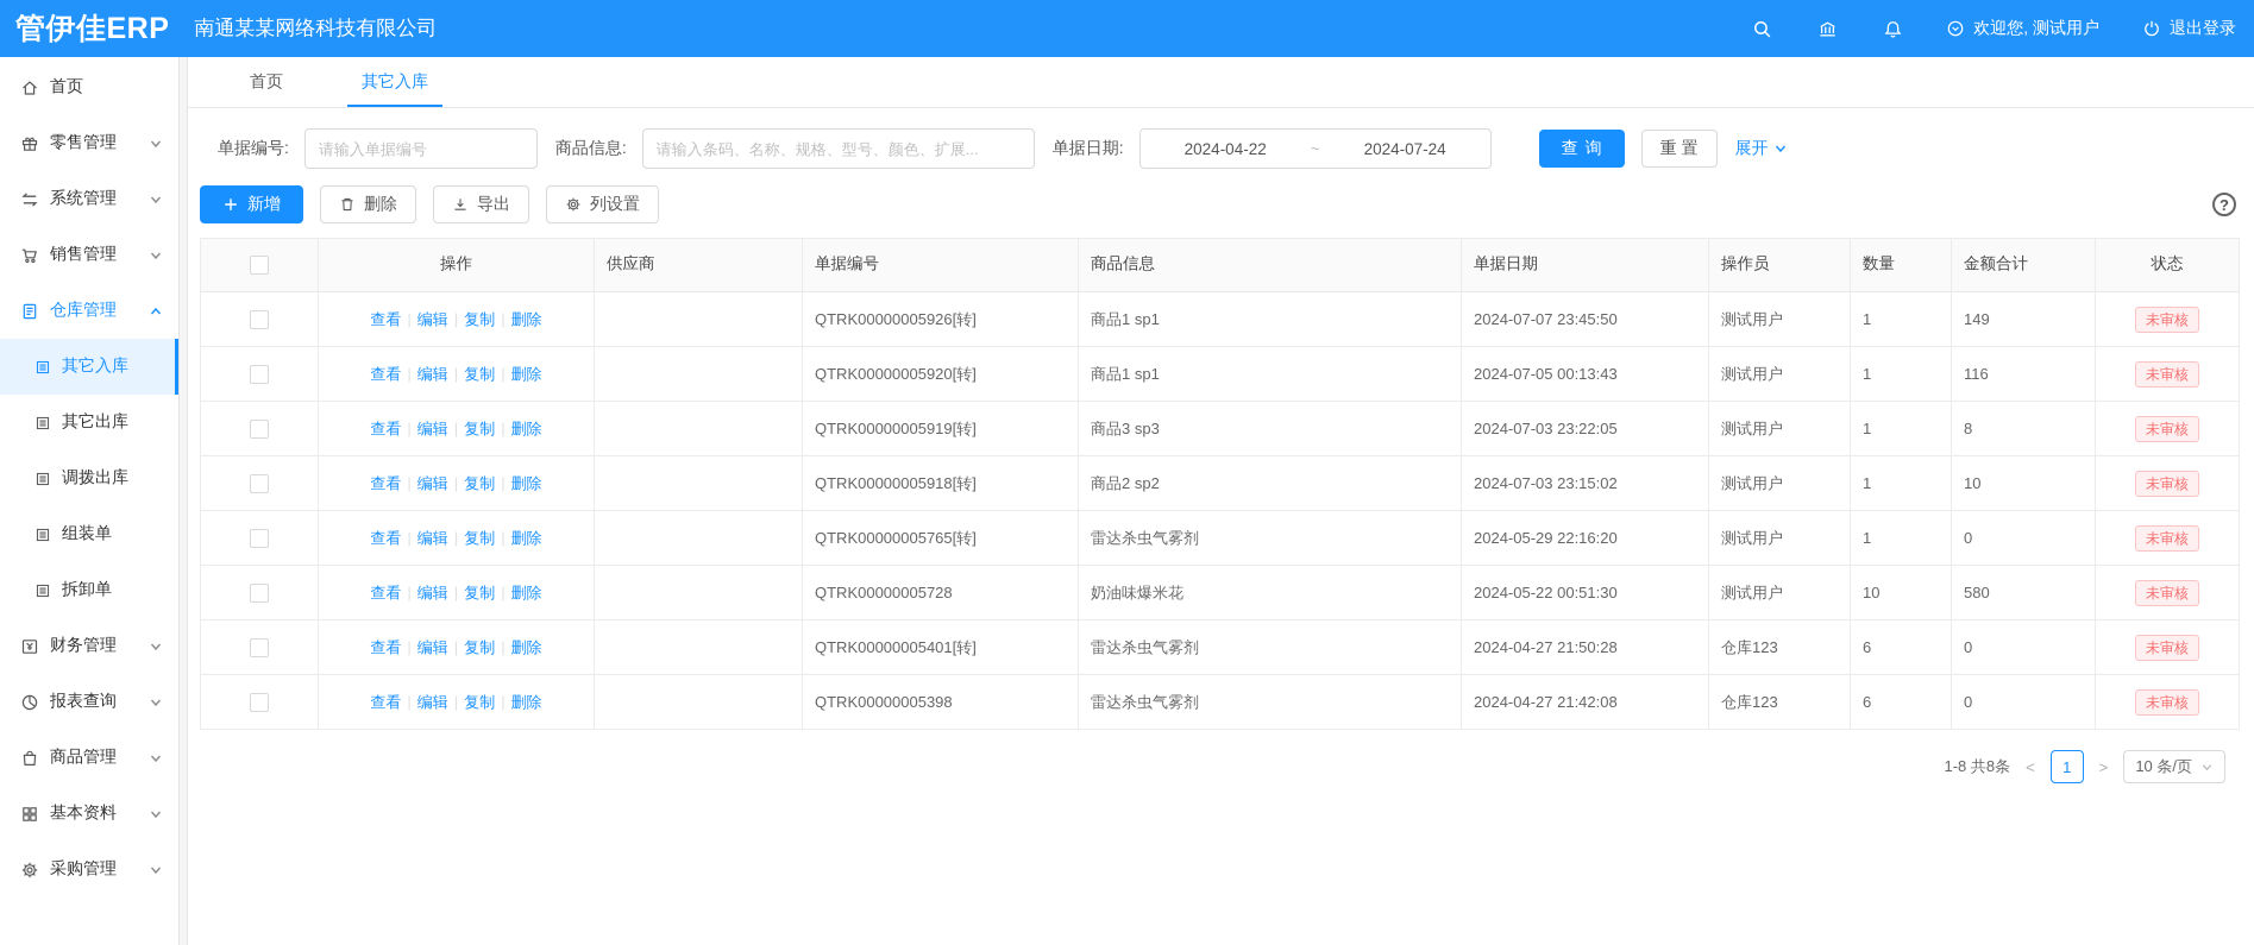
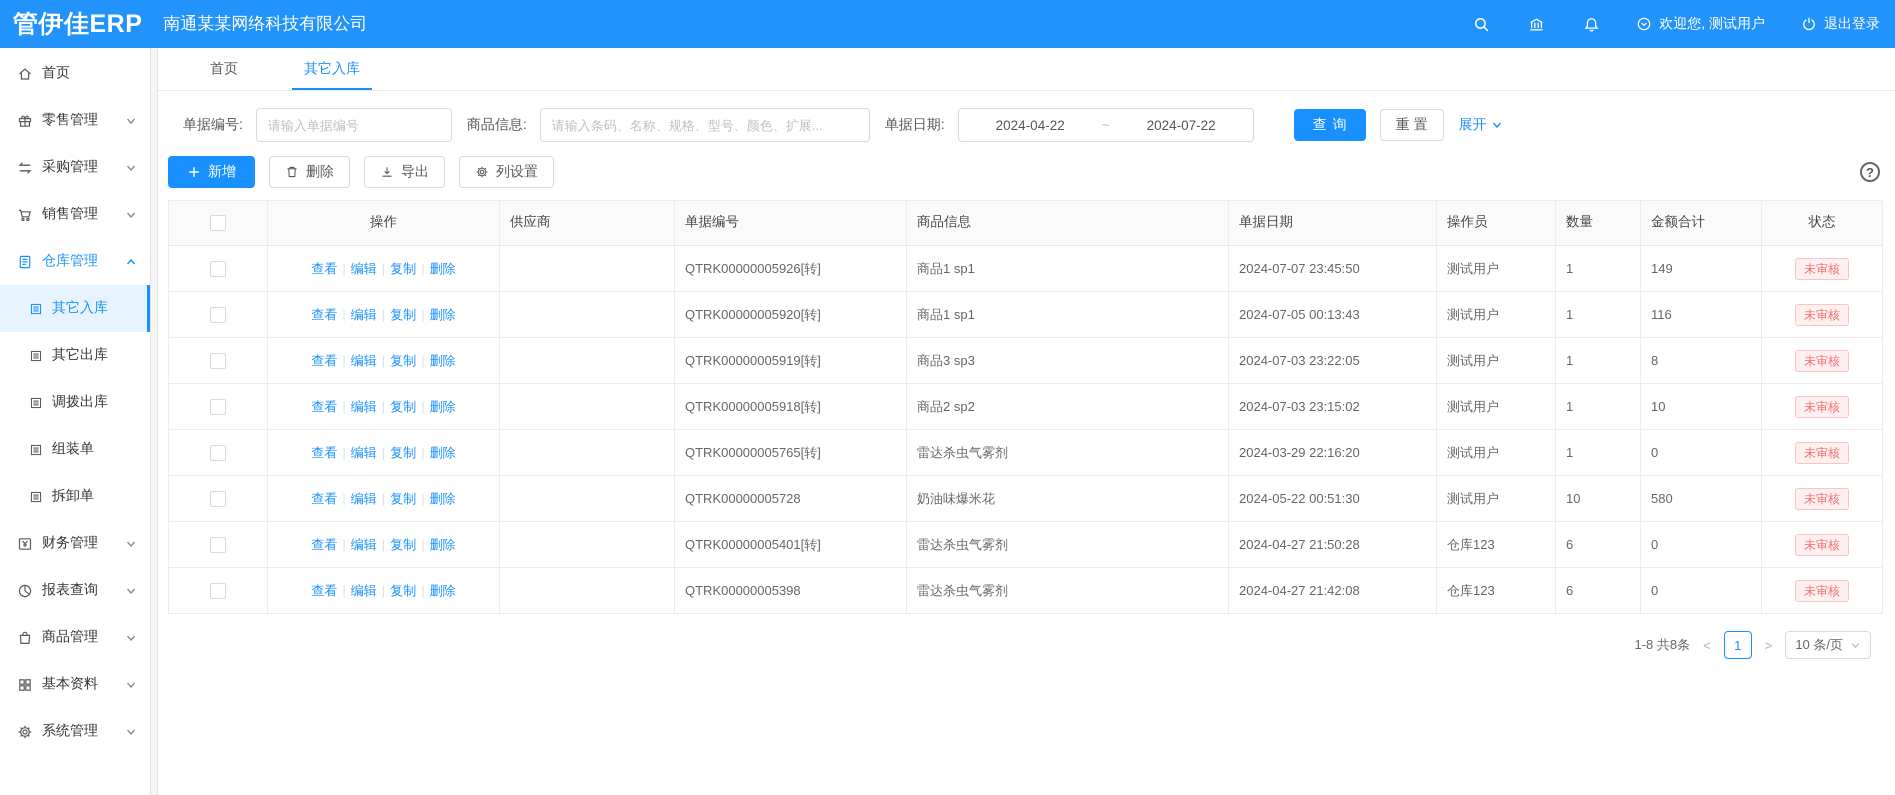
  管伊佳ERP
  南通某某网络科技有限公司
  欢迎您, 测试用户
  退出登录
  首页
  零售管理
- 系统管理
+ 采购管理
  销售管理
  仓库管理
  其它入库
  其它出库
  调拨出库
  组装单
  拆卸单
  财务管理
  报表查询
  商品管理
  基本资料
- 采购管理
+ 系统管理
  首页
  其它入库
  单据编号:
  请输入单据编号
  商品信息:
  请输入条码、名称、规格、型号、颜色、扩展...
  单据日期:
  2024-04-22
  ~
- 2024-07-24
+ 2024-07-22
  查询
  重置
  展开
  新增
  删除
  导出
  列设置
  ?
  	操作	供应商	单据编号	商品信息	单据日期	操作员	数量	金额合计	状态
  	查看 编辑 | 复制 删除		QTRK00000005926[转]	商品1 sp1	2024-07-07 23:45:50	测试用户	1	149	未审核
  	查看 编辑 | 复制 删除		QTRK00000005920[转]	商品1 sp1	2024-07-05 00:13:43	测试用户	1	116	未审核
  	查看 编辑 | 复制 删除		QTRK00000005919[转]	商品3 sp3	2024-07-03 23:22:05	测试用户	1	8	未审核
  	查看 编辑 | 复制 删除		QTRK00000005918[转]	商品2 sp2	2024-07-03 23:15:02	测试用户	1	10	未审核
- 	查看 编辑 | 复制 删除		QTRK00000005765[转]	雷达杀虫气雾剂	2024-05-29 22:16:20	测试用户	1	0	未审核
+ 	查看 编辑 | 复制 删除		QTRK00000005765[转]	雷达杀虫气雾剂	2024-03-29 22:16:20	测试用户	1	0	未审核
  	查看 编辑 | 复制 删除		QTRK00000005728	奶油味爆米花	2024-05-22 00:51:30	测试用户	10	580	未审核
  	查看 编辑 | 复制 删除		QTRK00000005401[转]	雷达杀虫气雾剂	2024-04-27 21:50:28	仓库123	6	0	未审核
  	查看 编辑 | 复制 删除		QTRK00000005398	雷达杀虫气雾剂	2024-04-27 21:42:08	仓库123	6	0	未审核
  1-8 共8条
  <
  1
  >
  10 条/页
